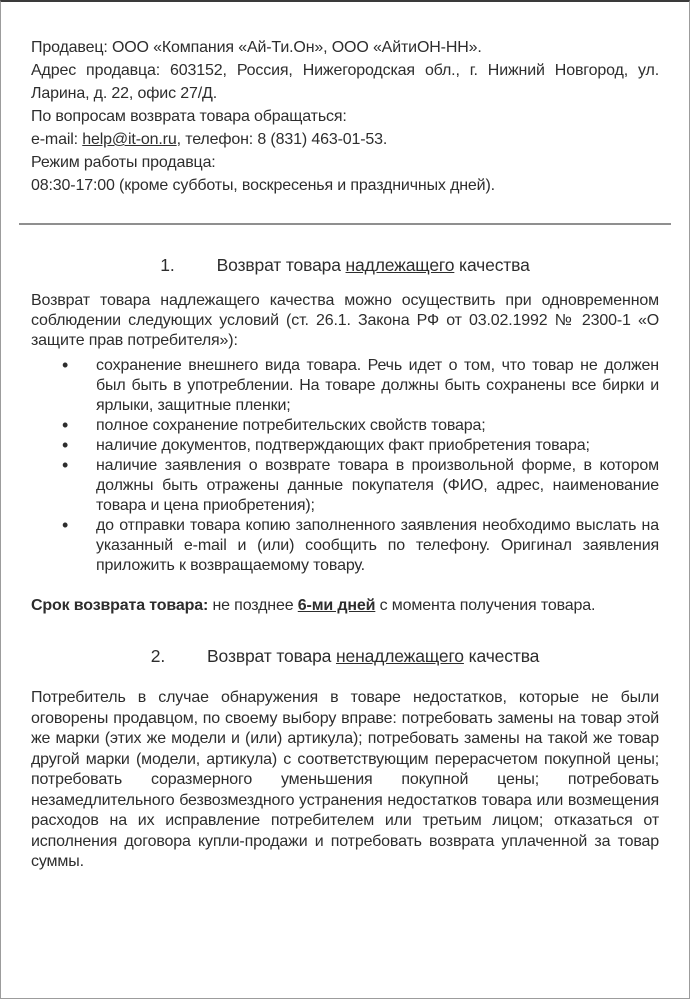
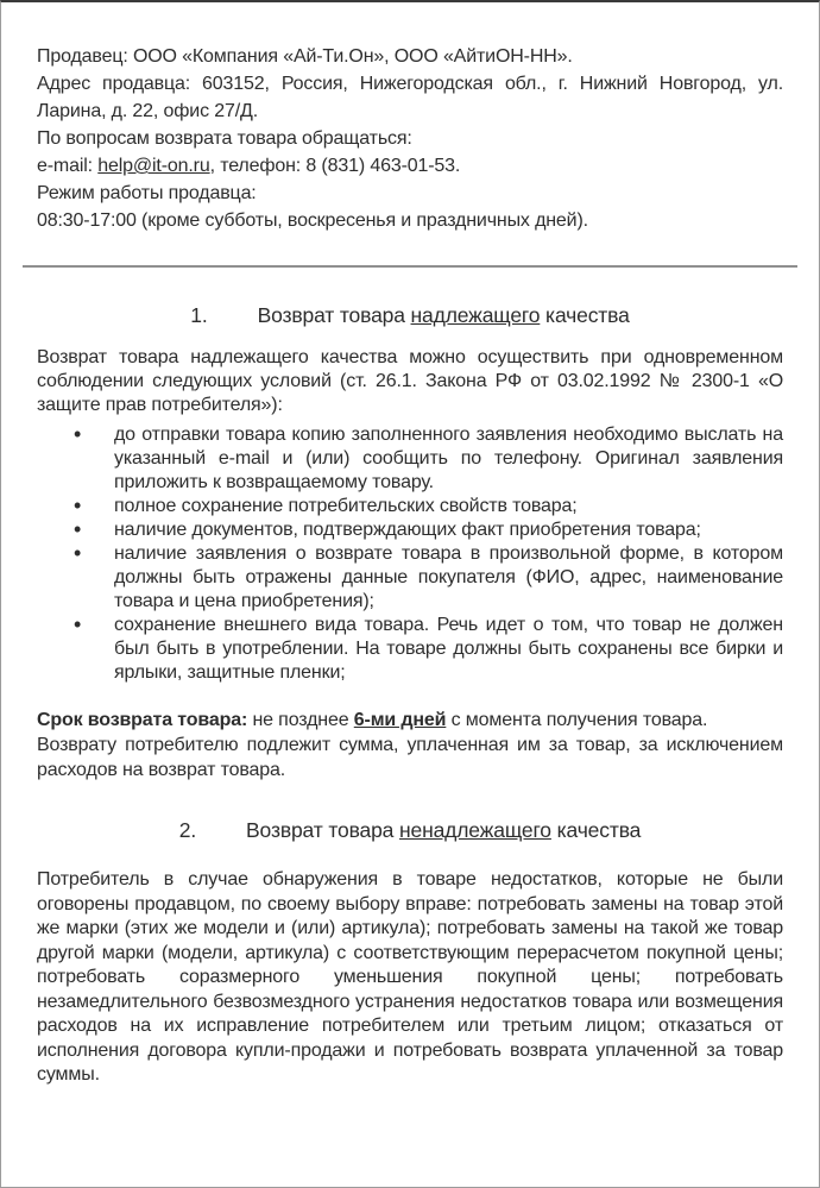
  Продавец: ООО «Компания «Ай-Ти.Он», ООО «АйтиОН-НН».
  Адрес продавца: 603152, Россия, Нижегородская обл., г. Нижний Новгород, ул. Ларина, д. 22, офис 27/Д.
  По вопросам возврата товара обращаться:
  e-mail: help@it-on.ru, телефон: 8 (831) 463-01-53.
  Режим работы продавца:
  08:30-17:00 (кроме субботы, воскресенья и праздничных дней).
  1.
  Возврат товара надлежащего качества
  Возврат товара надлежащего качества можно осуществить при одновременном соблюдении следующих условий (ст. 26.1. Закона РФ от 03.02.1992 № 2300-1 «О защите прав потребителя»):
- сохранение внешнего вида товара. Речь идет о том, что товар не должен был быть в употреблении. На товаре должны быть сохранены все бирки и ярлыки, защитные пленки;
+ до отправки товара копию заполненного заявления необходимо выслать на указанный e-mail и (или) сообщить по телефону. Оригинал заявления приложить к возвращаемому товару.
  полное сохранение потребительских свойств товара;
  наличие документов, подтверждающих факт приобретения товара;
  наличие заявления о возврате товара в произвольной форме, в котором должны быть отражены данные покупателя (ФИО, адрес, наименование товара и цена приобретения);
- до отправки товара копию заполненного заявления необходимо выслать на указанный e-mail и (или) сообщить по телефону. Оригинал заявления приложить к возвращаемому товару.
+ сохранение внешнего вида товара. Речь идет о том, что товар не должен был быть в употреблении. На товаре должны быть сохранены все бирки и ярлыки, защитные пленки;
  Срок возврата товара: не позднее 6-ми дней с момента получения товара.
+ Возврату потребителю подлежит сумма, уплаченная им за товар, за исключением расходов на возврат товара.
  2.
  Возврат товара ненадлежащего качества
  Потребитель в случае обнаружения в товаре недостатков, которые не были оговорены продавцом, по своему выбору вправе: потребовать замены на товар этой же марки (этих же модели и (или) артикула); потребовать замены на такой же товар другой марки (модели, артикула) с соответствующим перерасчетом покупной цены; потребовать соразмерного уменьшения покупной цены; потребовать незамедлительного безвозмездного устранения недостатков товара или возмещения расходов на их исправление потребителем или третьим лицом; отказаться от исполнения договора купли-продажи и потребовать возврата уплаченной за товар суммы.
